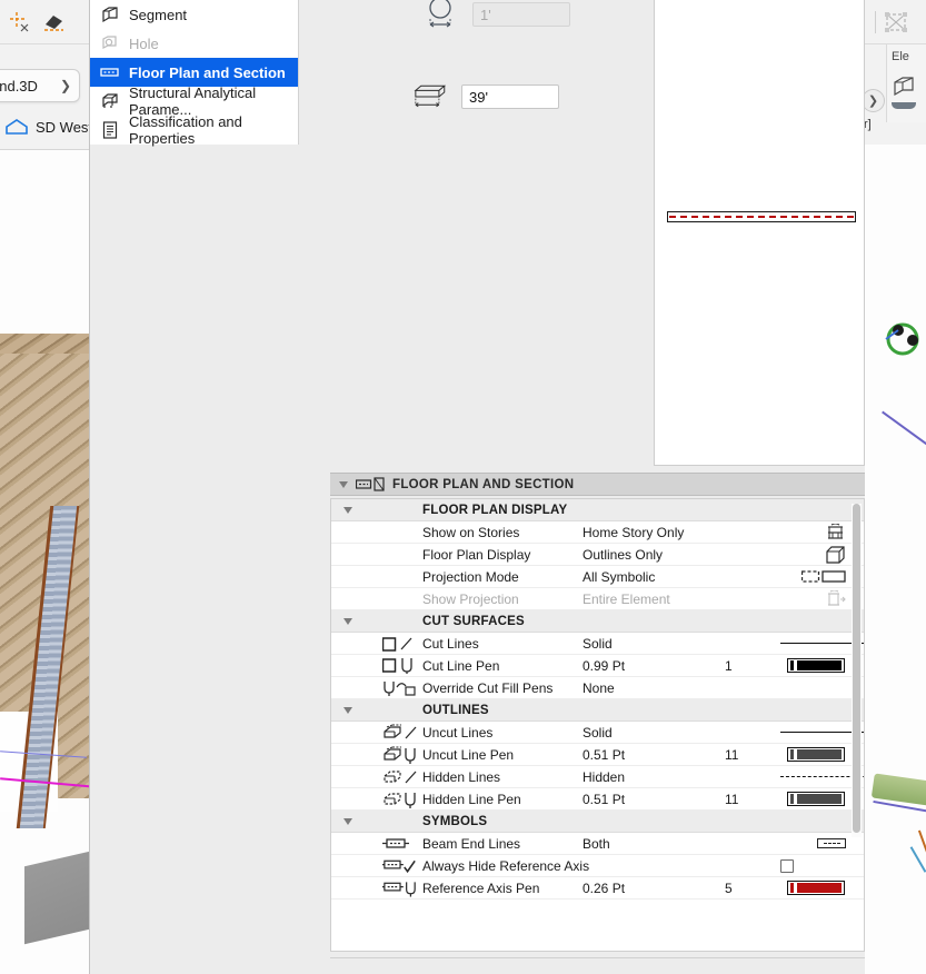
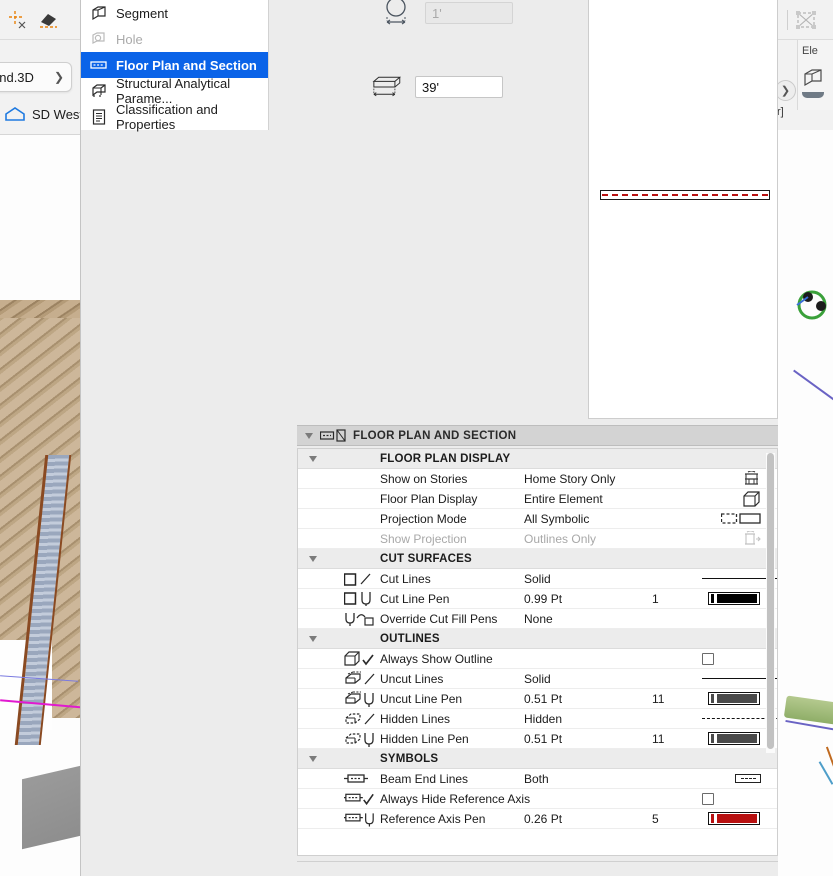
  nd.3D
  ❯
  SD Wes
  Ele
  ❯
  r]
  Segment
  Hole
  Floor Plan and Section
  Structural Analytical Parame...
  Classification and Properties
  1'
  39'
  FLOOR PLAN AND SECTION
  FLOOR PLAN DISPLAY
  Show on Stories
  Home Story Only
  Floor Plan Display
- Outlines Only
+ Entire Element
  Projection Mode
  All Symbolic
  Show Projection
- Entire Element
+ Outlines Only
  CUT SURFACES
  Cut Lines
  Solid
  Cut Line Pen
  0.99 Pt
  1
  Override Cut Fill Pens
  None
  OUTLINES
+ Always Show Outline
  Uncut Lines
  Solid
  Uncut Line Pen
  0.51 Pt
  11
  Hidden Lines
  Hidden
  Hidden Line Pen
  0.51 Pt
  11
  SYMBOLS
  Beam End Lines
  Both
  Always Hide Reference Axis
  Reference Axis Pen
  0.26 Pt
  5
